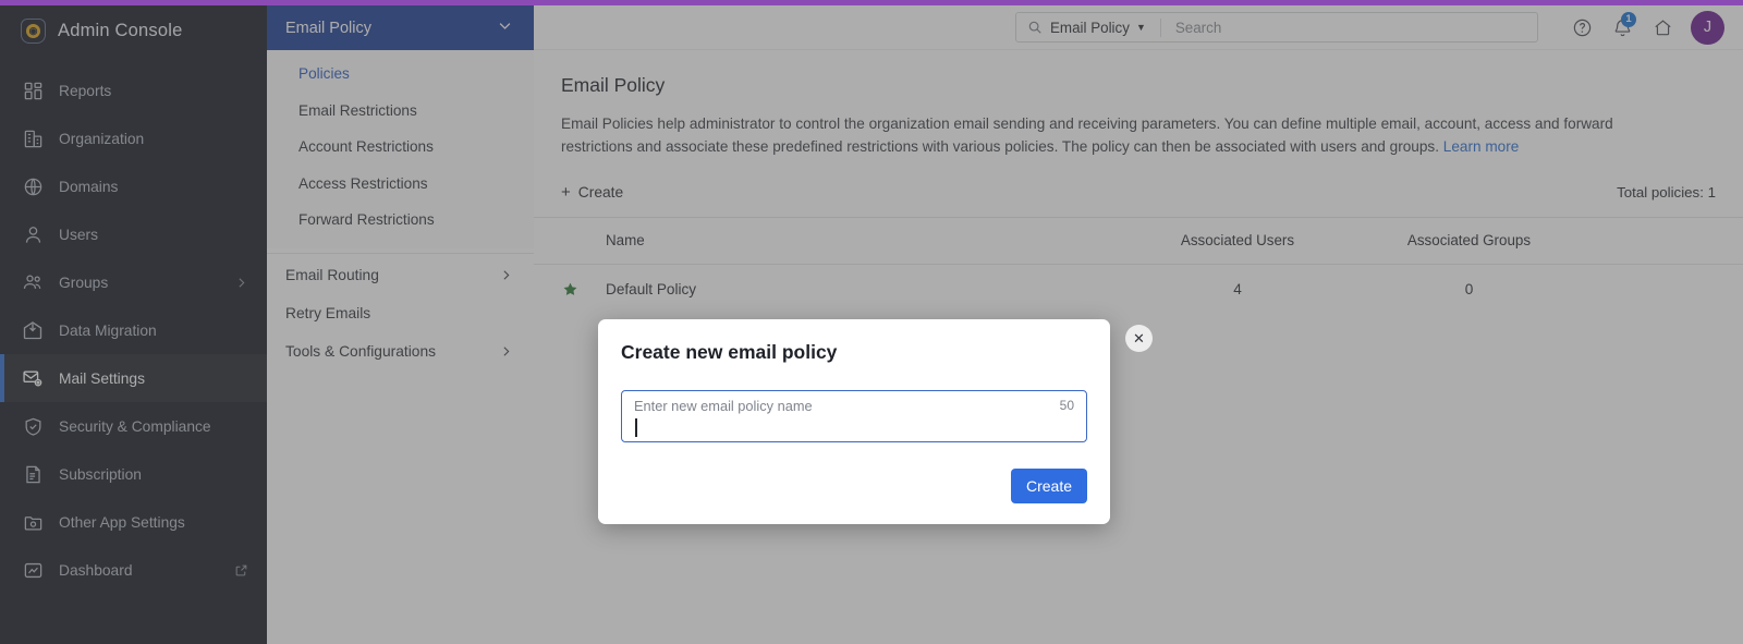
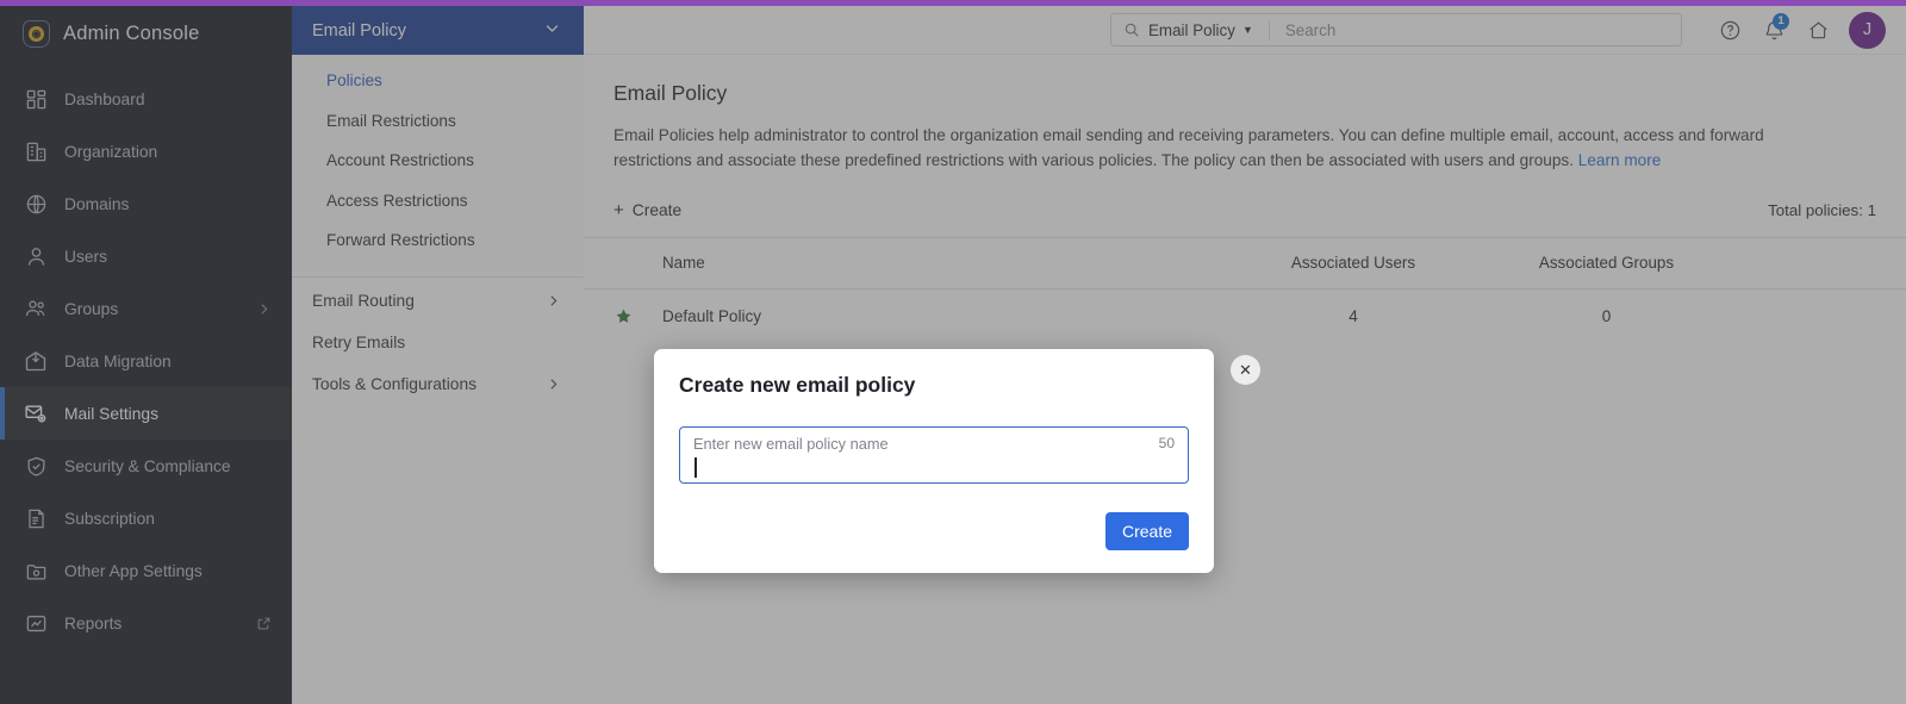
  ◉
  Admin Console
- Reports
+ Dashboard
  Organization
  Domains
  Users
  Groups
  Data Migration
  Mail Settings
  Security & Compliance
  Subscription
  Other App Settings
- Dashboard
+ Reports
  Email Policy
  Policies
  Email Restrictions
  Account Restrictions
  Access Restrictions
  Forward Restrictions
  Email Routing
  Retry Emails
  Tools & Configurations
  Email Policy
  ▼
  Search
  1
  J
  Email Policy
  Email Policies help administrator to control the organization email sending and receiving parameters. You can define multiple email, account, access and forward restrictions and associate these predefined restrictions with various policies. The policy can then be associated with users and groups. Learn more
  +
  Create
  Total policies: 1
  Name
  Associated Users
  Associated Groups
  Default Policy
  4
  0
  ✕
  Create new email policy
  Enter new email policy name
  50
  Create
